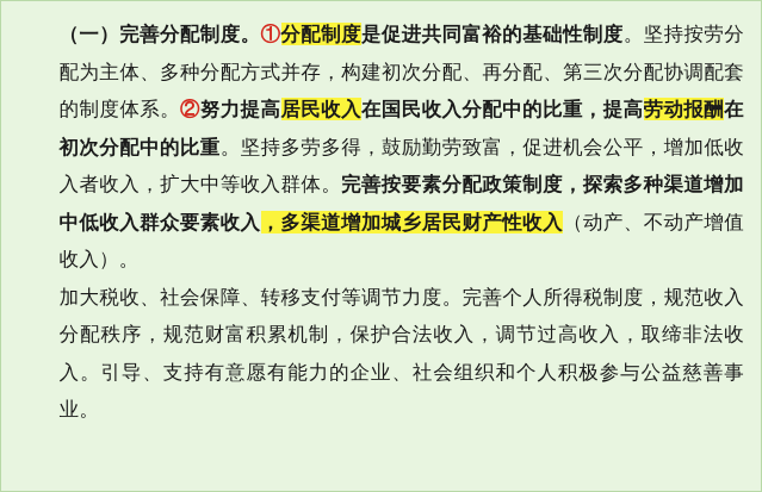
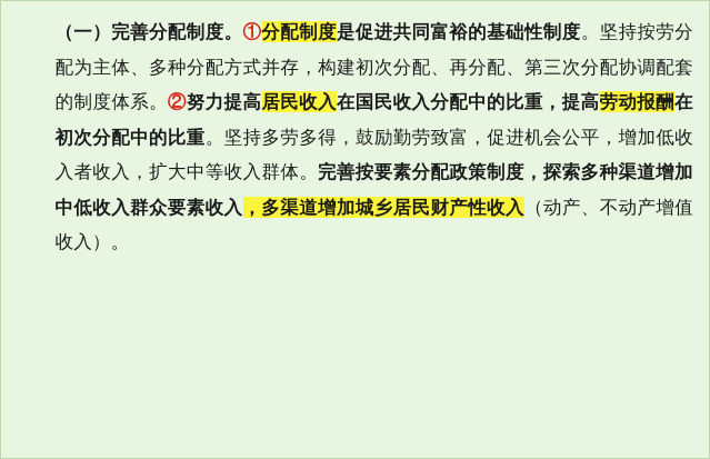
  （一）完善分配制度。①分配制度是促进共同富裕的基础性制度。坚持按劳分配为主体、多种分配方式并存，构建初次分配、再分配、第三次分配协调配套的制度体系。②努力提高居民收入在国民收入分配中的比重，提高劳动报酬在初次分配中的比重。坚持多劳多得，鼓励勤劳致富，促进机会公平，增加低收入者收入，扩大中等收入群体。完善按要素分配政策制度，探索多种渠道增加中低收入群众要素收入，多渠道增加城乡居民财产性收入（动产、不动产增值收入）。
- 加大税收、社会保障、转移支付等调节力度。完善个人所得税制度，规范收入分配秩序，规范财富积累机制，保护合法收入，调节过高收入，取缔非法收入。引导、支持有意愿有能力的企业、社会组织和个人积极参与公益慈善事业。
